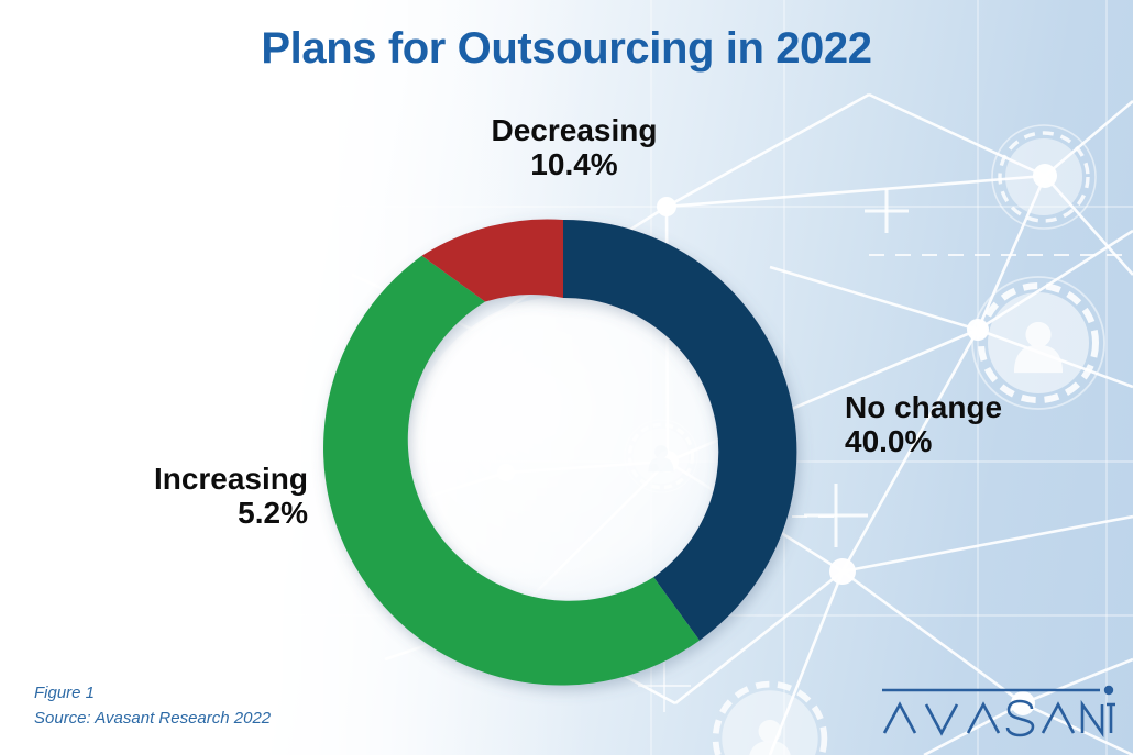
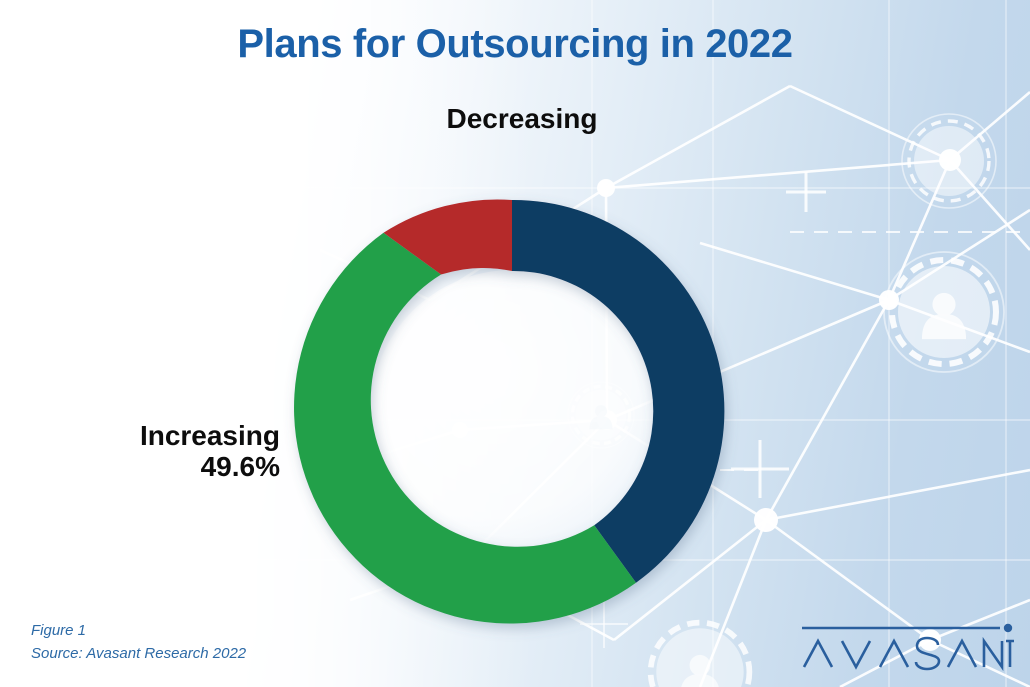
  Plans for Outsourcing in 2022
  Decreasing
- 10.4%
- No change
- 40.0%
  Increasing
- 5.2%
+ 49.6%
  Figure 1
  Source: Avasant Research 2022
